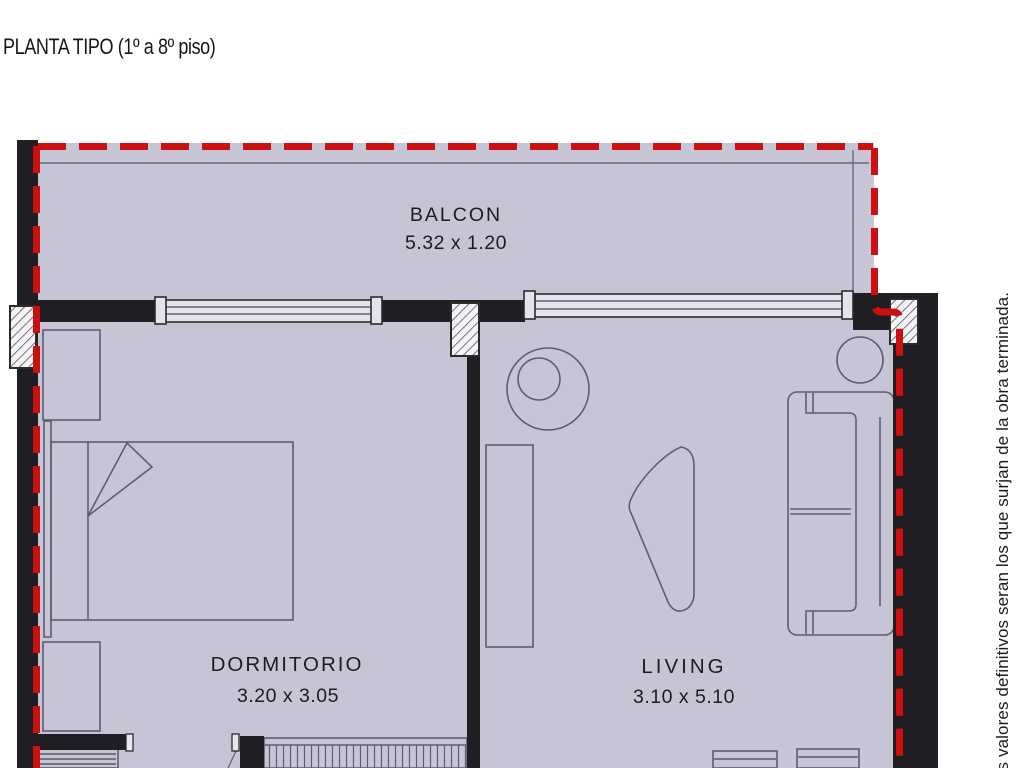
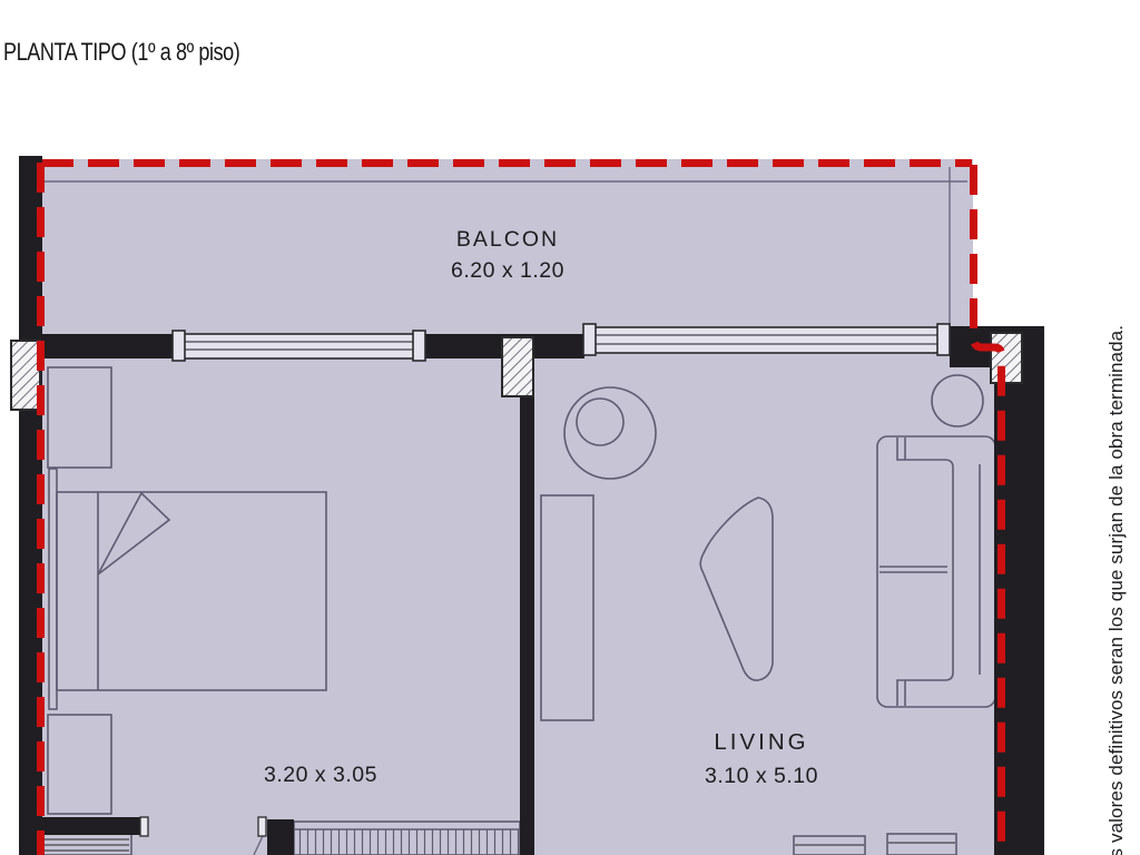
  PLANTA TIPO (1º a 8º piso)
  BALCON
- 5.32 x 1.20
+ 6.20 x 1.20
- DORMITORIO
  3.20 x 3.05
  LIVING
  3.10 x 5.10
